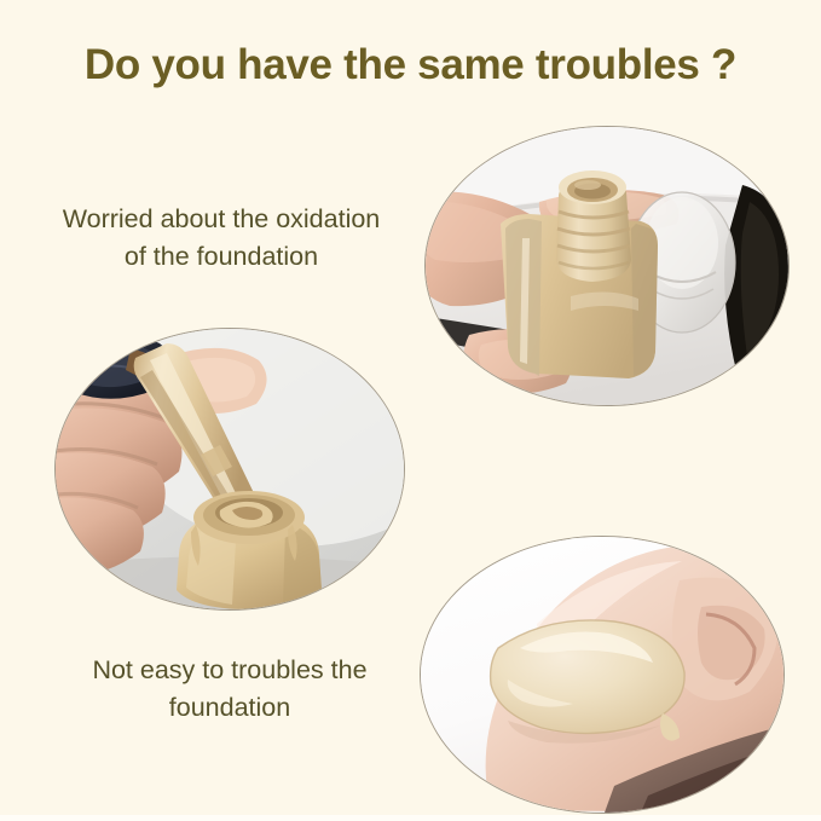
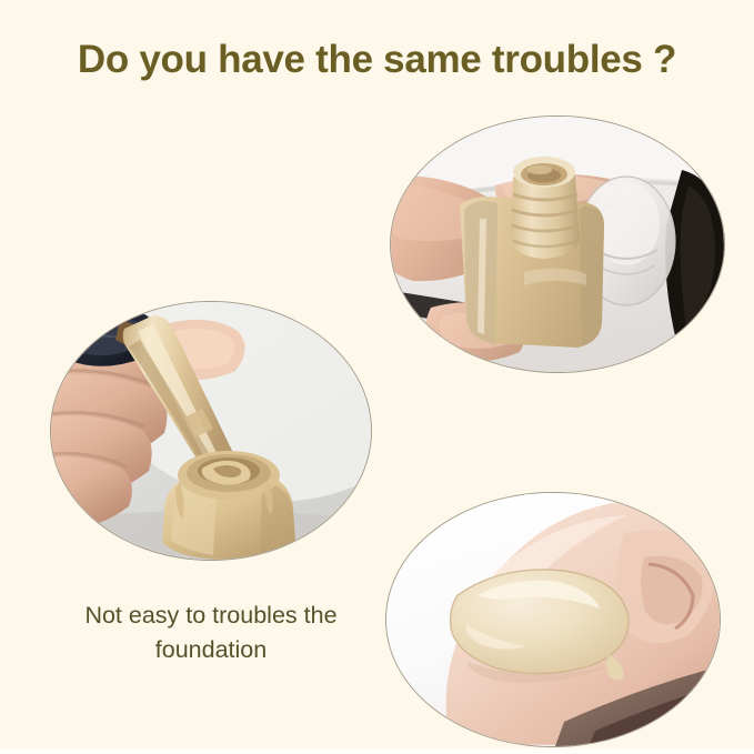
  Do you have the same troubles ?
- Worried about the oxidation
- of the foundation
  Not easy to troubles the
  foundation
